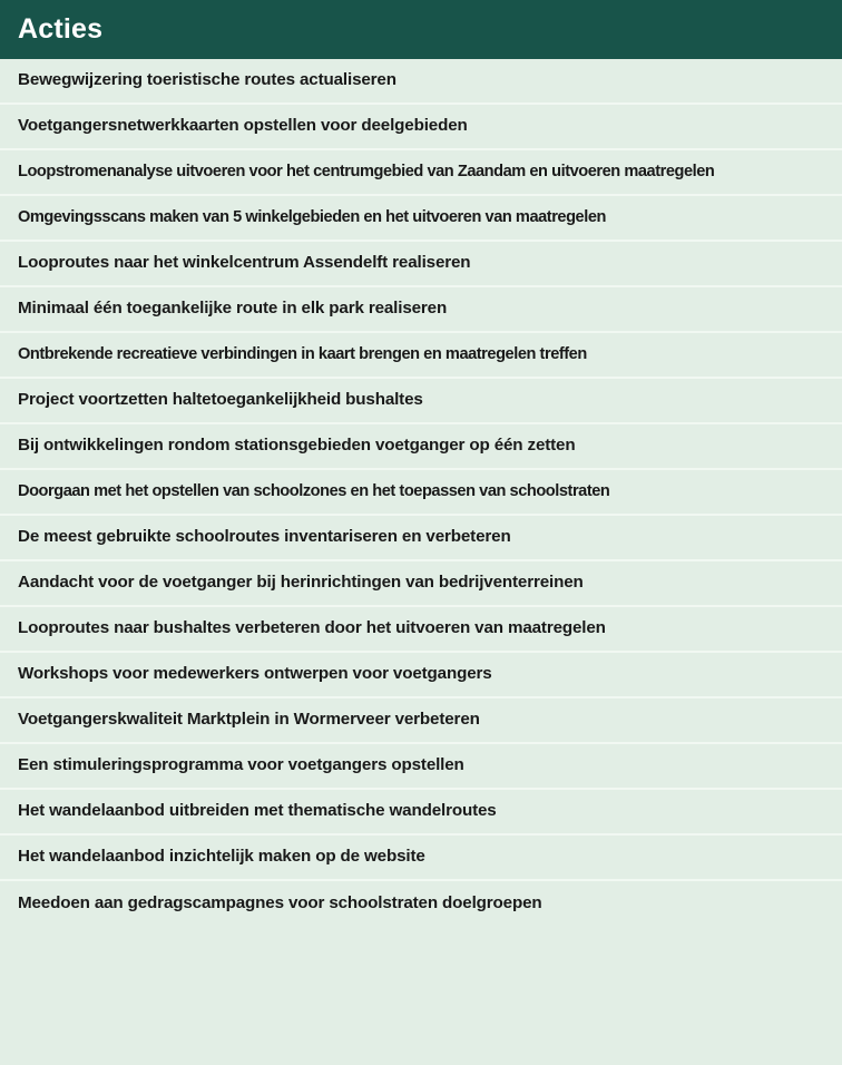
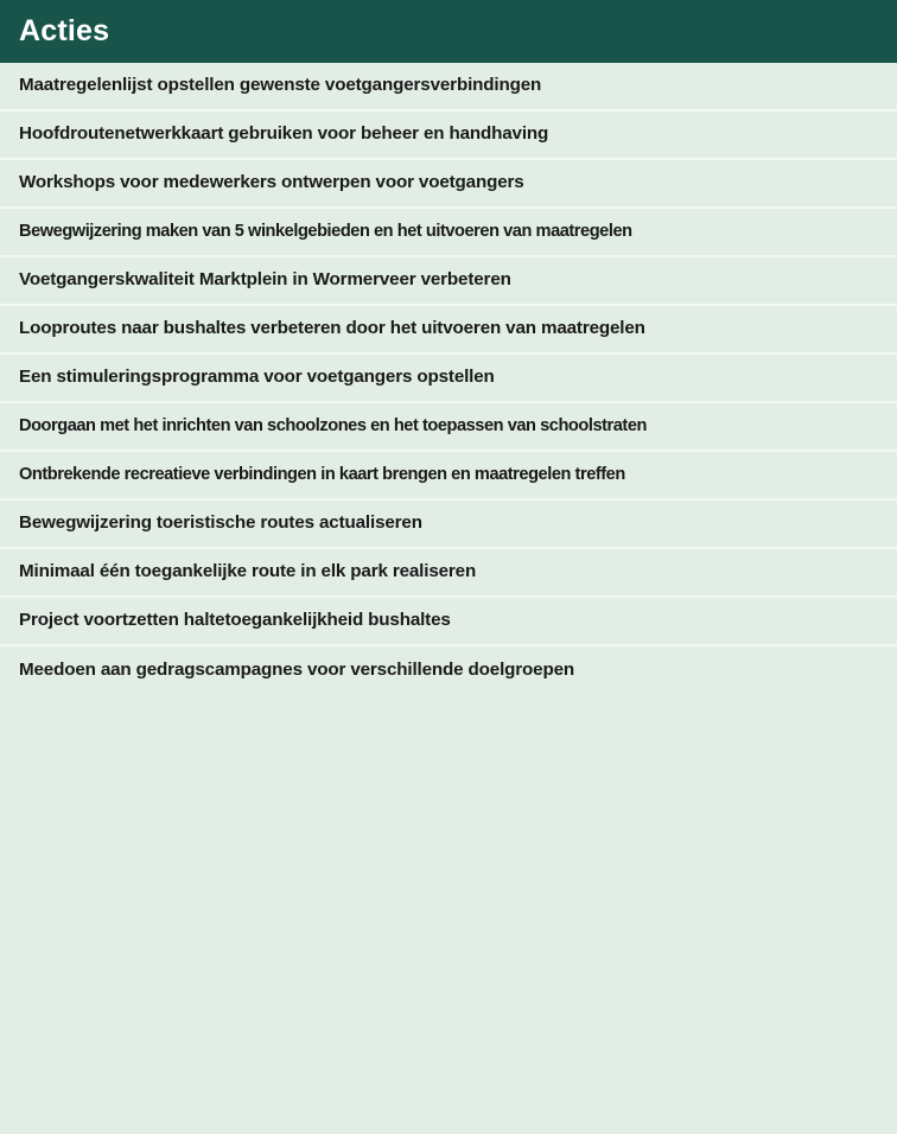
  Acties
+ Maatregelenlijst opstellen gewenste voetgangersverbindingen
+ Hoofdroutenetwerkkaart gebruiken voor beheer en handhaving
- Bewegwijzering toeristische routes actualiseren
+ Workshops voor medewerkers ontwerpen voor voetgangers
- Voetgangersnetwerkkaarten opstellen voor deelgebieden
- Loopstromenanalyse uitvoeren voor het centrumgebied van Zaandam en uitvoeren maatregelen
- Omgevingsscans maken van 5 winkelgebieden en het uitvoeren van maatregelen
+ Bewegwijzering maken van 5 winkelgebieden en het uitvoeren van maatregelen
- Looproutes naar het winkelcentrum Assendelft realiseren
- Minimaal één toegankelijke route in elk park realiseren
+ Voetgangerskwaliteit Marktplein in Wormerveer verbeteren
- Ontbrekende recreatieve verbindingen in kaart brengen en maatregelen treffen
+ Looproutes naar bushaltes verbeteren door het uitvoeren van maatregelen
- Project voortzetten haltetoegankelijkheid bushaltes
+ Een stimuleringsprogramma voor voetgangers opstellen
- Bij ontwikkelingen rondom stationsgebieden voetganger op één zetten
- Doorgaan met het opstellen van schoolzones en het toepassen van schoolstraten
+ Doorgaan met het inrichten van schoolzones en het toepassen van schoolstraten
- De meest gebruikte schoolroutes inventariseren en verbeteren
- Aandacht voor de voetganger bij herinrichtingen van bedrijventerreinen
- Looproutes naar bushaltes verbeteren door het uitvoeren van maatregelen
+ Ontbrekende recreatieve verbindingen in kaart brengen en maatregelen treffen
- Workshops voor medewerkers ontwerpen voor voetgangers
+ Bewegwijzering toeristische routes actualiseren
- Voetgangerskwaliteit Marktplein in Wormerveer verbeteren
+ Minimaal één toegankelijke route in elk park realiseren
- Een stimuleringsprogramma voor voetgangers opstellen
+ Project voortzetten haltetoegankelijkheid bushaltes
- Het wandelaanbod uitbreiden met thematische wandelroutes
- Het wandelaanbod inzichtelijk maken op de website
- Meedoen aan gedragscampagnes voor schoolstraten doelgroepen
+ Meedoen aan gedragscampagnes voor verschillende doelgroepen
